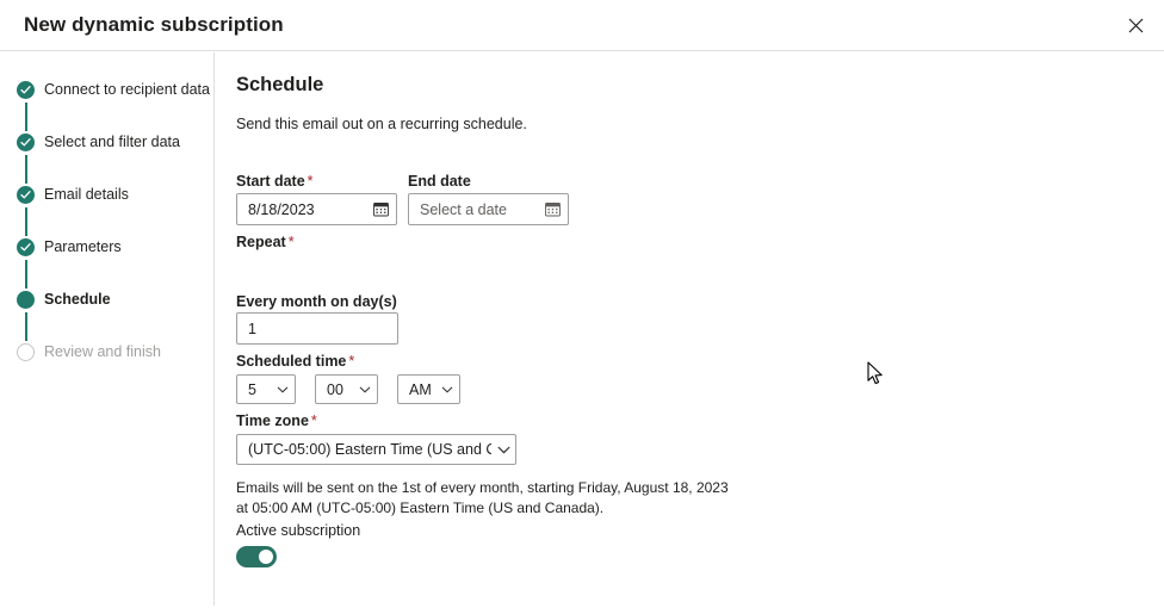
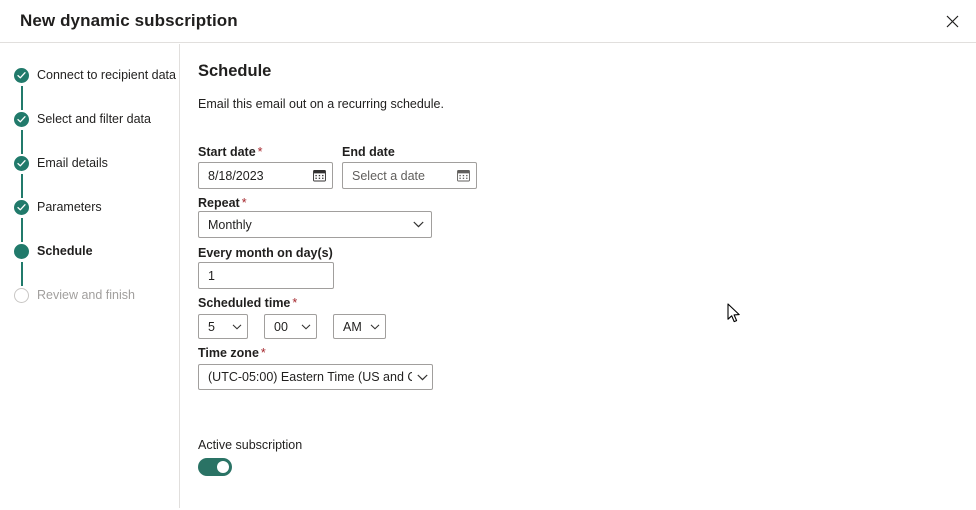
  New dynamic subscription
  Connect to recipient data
  Select and filter data
  Email details
  Parameters
  Schedule
  Review and finish
  Schedule
- Send this email out on a recurring schedule.
+ Email this email out on a recurring schedule.
  Start date *
  8/18/2023
  End date
  Select a date
  Repeat *
+ Monthly
  Every month on day(s)
  1
  Scheduled time *
  5
  00
  AM
  Time zone *
  (UTC-05:00) Eastern Time (US and C
- Emails will be sent on the 1st of every month, starting Friday, August 18, 2023 at 05:00 AM (UTC-05:00) Eastern Time (US and Canada).
  Active subscription
